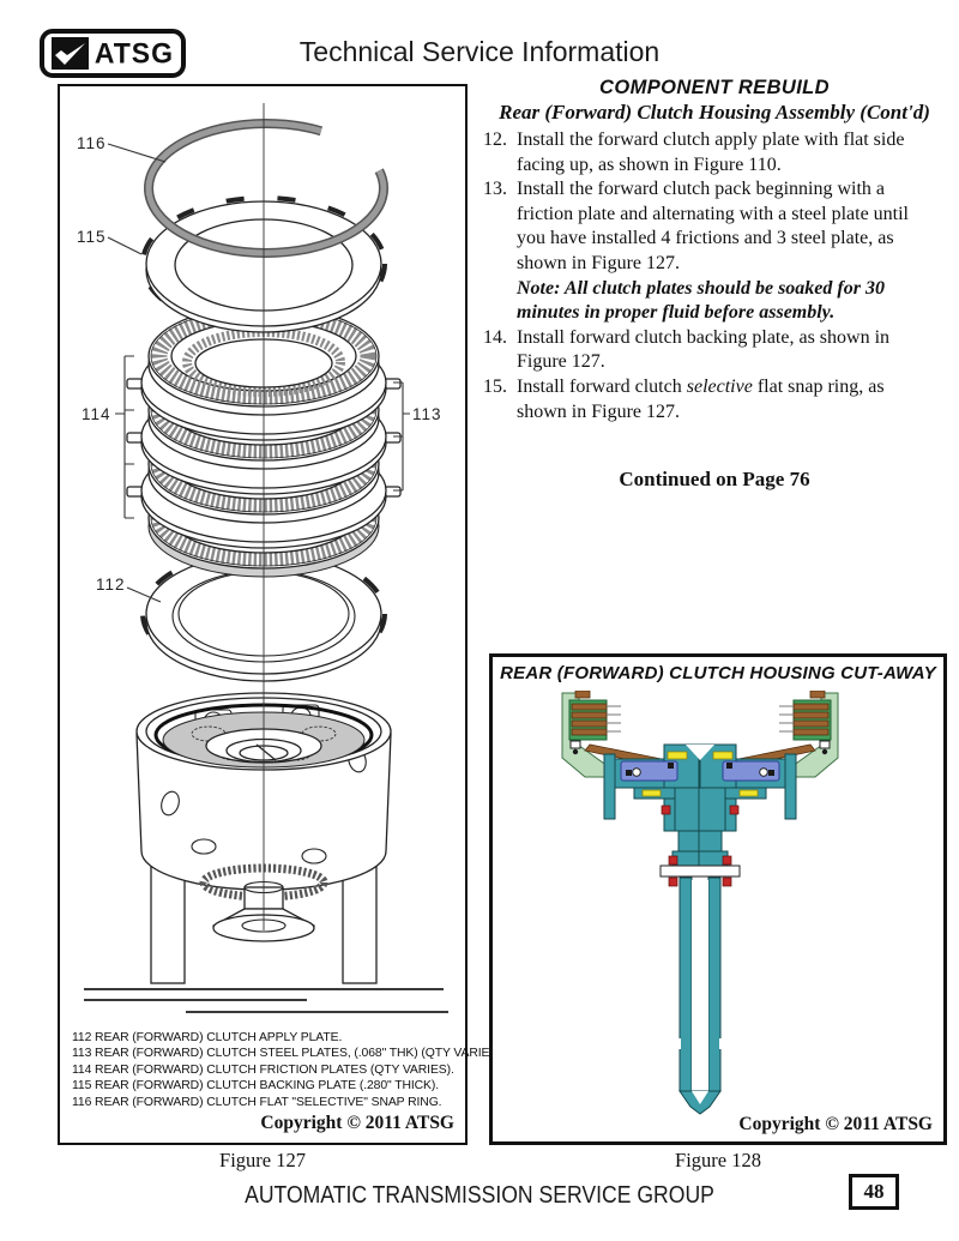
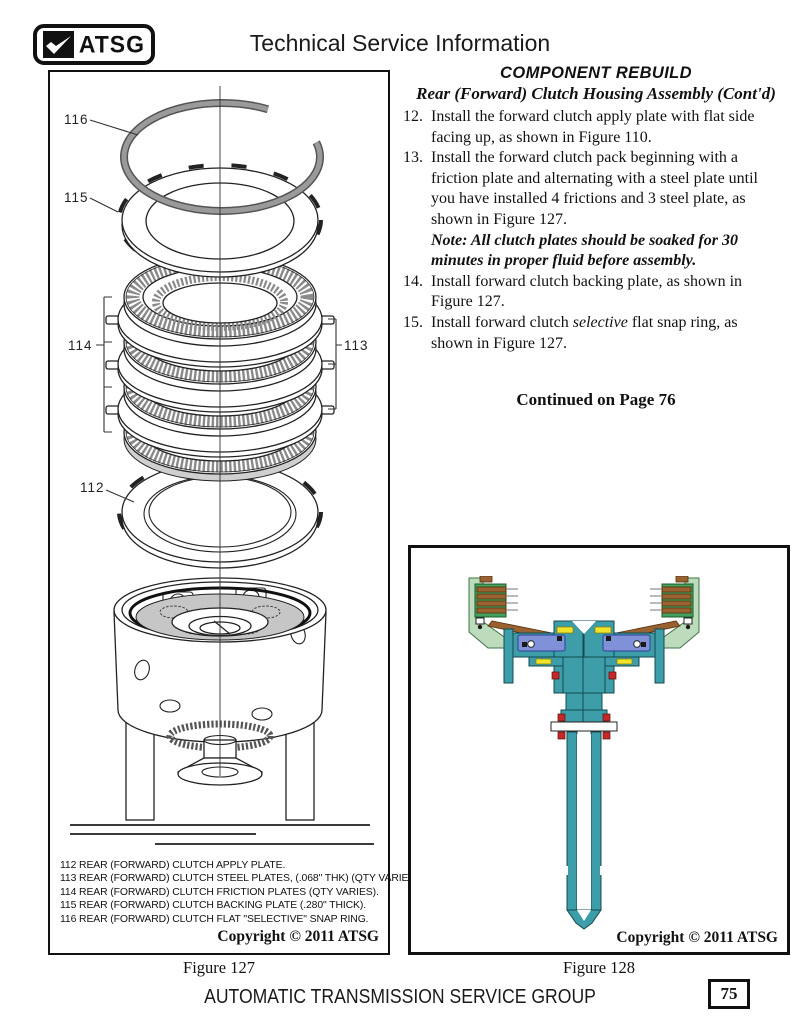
  ATSG
  Technical Service Information
  116
  115
  114
  113
  112
  112 REAR (FORWARD) CLUTCH APPLY PLATE.
  113 REAR (FORWARD) CLUTCH STEEL PLATES, (.068" THK) (QTY VARIE
  114 REAR (FORWARD) CLUTCH FRICTION PLATES (QTY VARIES).
  115 REAR (FORWARD) CLUTCH BACKING PLATE (.280" THICK).
  116 REAR (FORWARD) CLUTCH FLAT "SELECTIVE" SNAP RING.
  Copyright © 2011 ATSG
  COMPONENT REBUILD
  Rear (Forward) Clutch Housing Assembly (Cont'd)
  12.
  Install the forward clutch apply plate with flat side facing up, as shown in Figure 110.
  13.
  Install the forward clutch pack beginning with a friction plate and alternating with a steel plate until you have installed 4 frictions and 3 steel plate, as shown in Figure 127.
  Note: All clutch plates should be soaked for 30 minutes in proper fluid before assembly.
  14.
  Install forward clutch backing plate, as shown in Figure 127.
  15.
  Install forward clutch selective flat snap ring, as shown in Figure 127.
  Continued on Page 76
- REAR (FORWARD) CLUTCH HOUSING CUT-AWAY
  Copyright © 2011 ATSG
  Figure 127
  Figure 128
  AUTOMATIC TRANSMISSION SERVICE GROUP
- 48
+ 75
